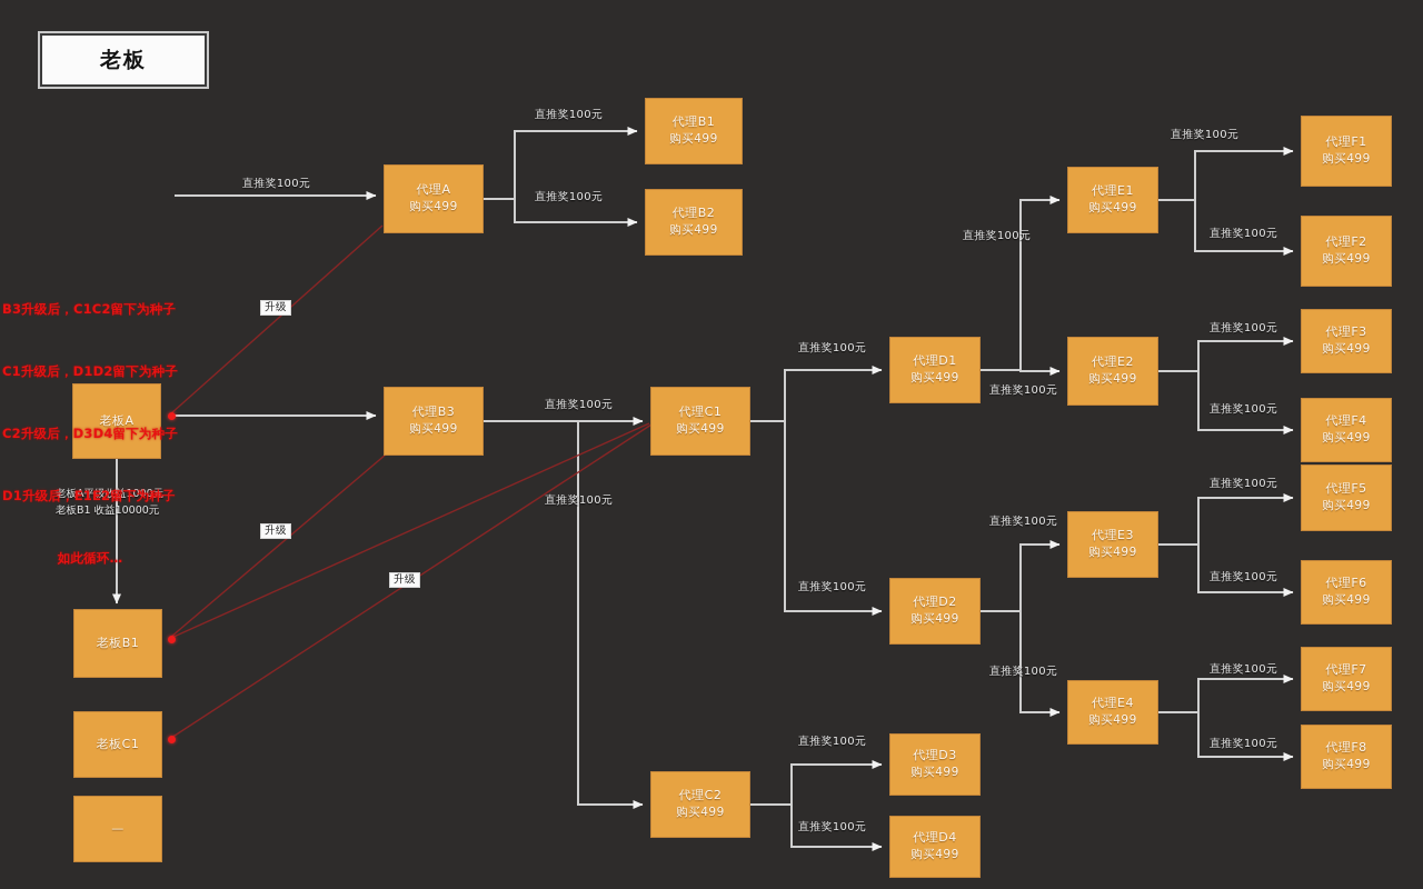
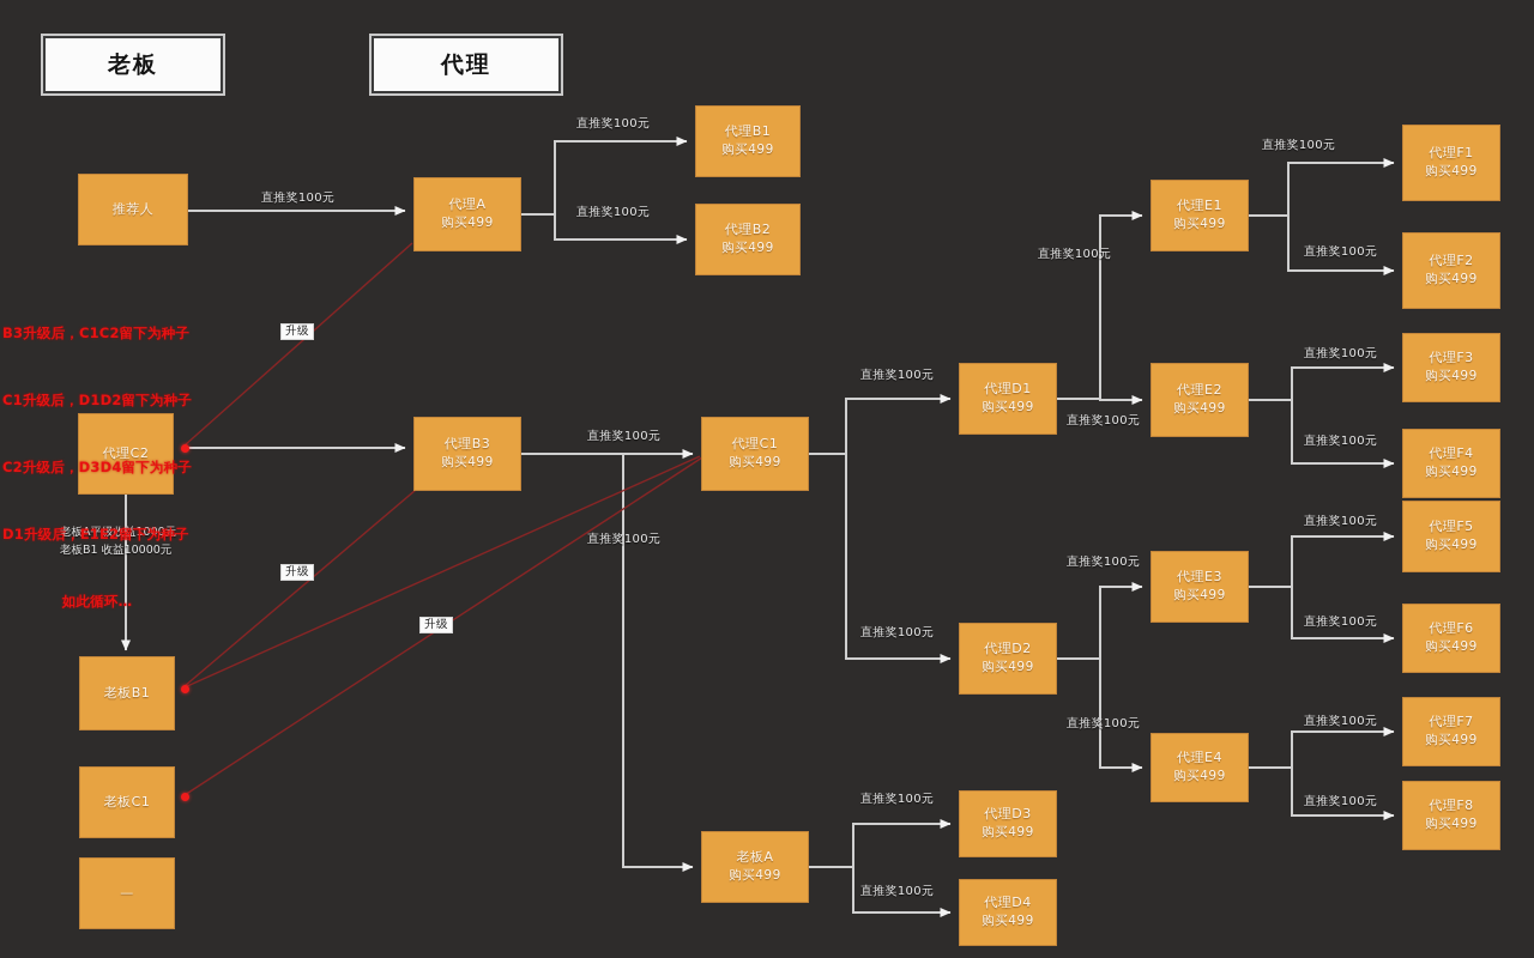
  老板
+ 代理
+ 推荐人
  代理A
  购买499
  代理B1
  购买499
  代理B2
  购买499
- 老板A
+ 代理C2
  老板B1
  老板C1
  —
  代理B3
  购买499
  代理C1
  购买499
- 代理C2
+ 老板A
  购买499
  代理D1
  购买499
  代理D2
  购买499
  代理D3
  购买499
  代理D4
  购买499
  代理E1
  购买499
  代理E2
  购买499
  代理E3
  购买499
  代理E4
  购买499
  代理F1
  购买499
  代理F2
  购买499
  代理F3
  购买499
  代理F4
  购买499
  代理F5
  购买499
  代理F6
  购买499
  代理F7
  购买499
  代理F8
  购买499
  直推奖100元
  直推奖100元
  直推奖100元
  直推奖100元
  直推奖100元
  直推奖100元
  直推奖100元
  直推奖100元
  直推奖100元
  直推奖100元
  直推奖100元
  直推奖100元
  直推奖100元
  直推奖100元
  直推奖100元
  直推奖100元
  直推奖100元
  直推奖100元
  直推奖100元
  直推奖100元
  直推奖100元
  老板A平级收益1000元
  老板B1 收益10000元
  B3升级后，C1C2留下为种子
  C1升级后，D1D2留下为种子
  C2升级后，D3D4留下为种子
  D1升级后，E1E2留下为种子
  如此循环…
  升级
  升级
  升级
